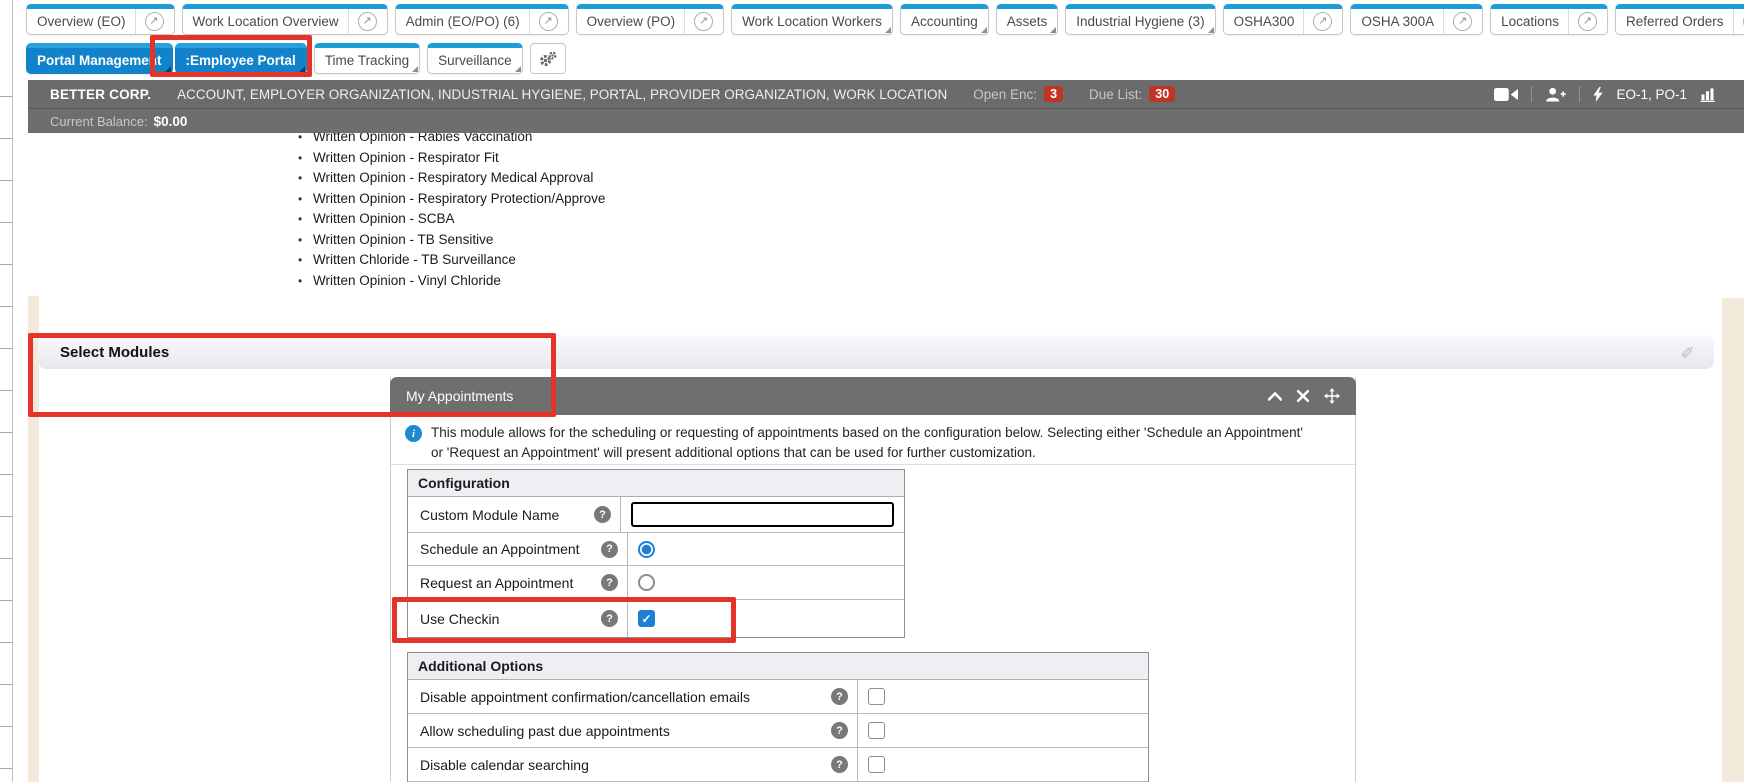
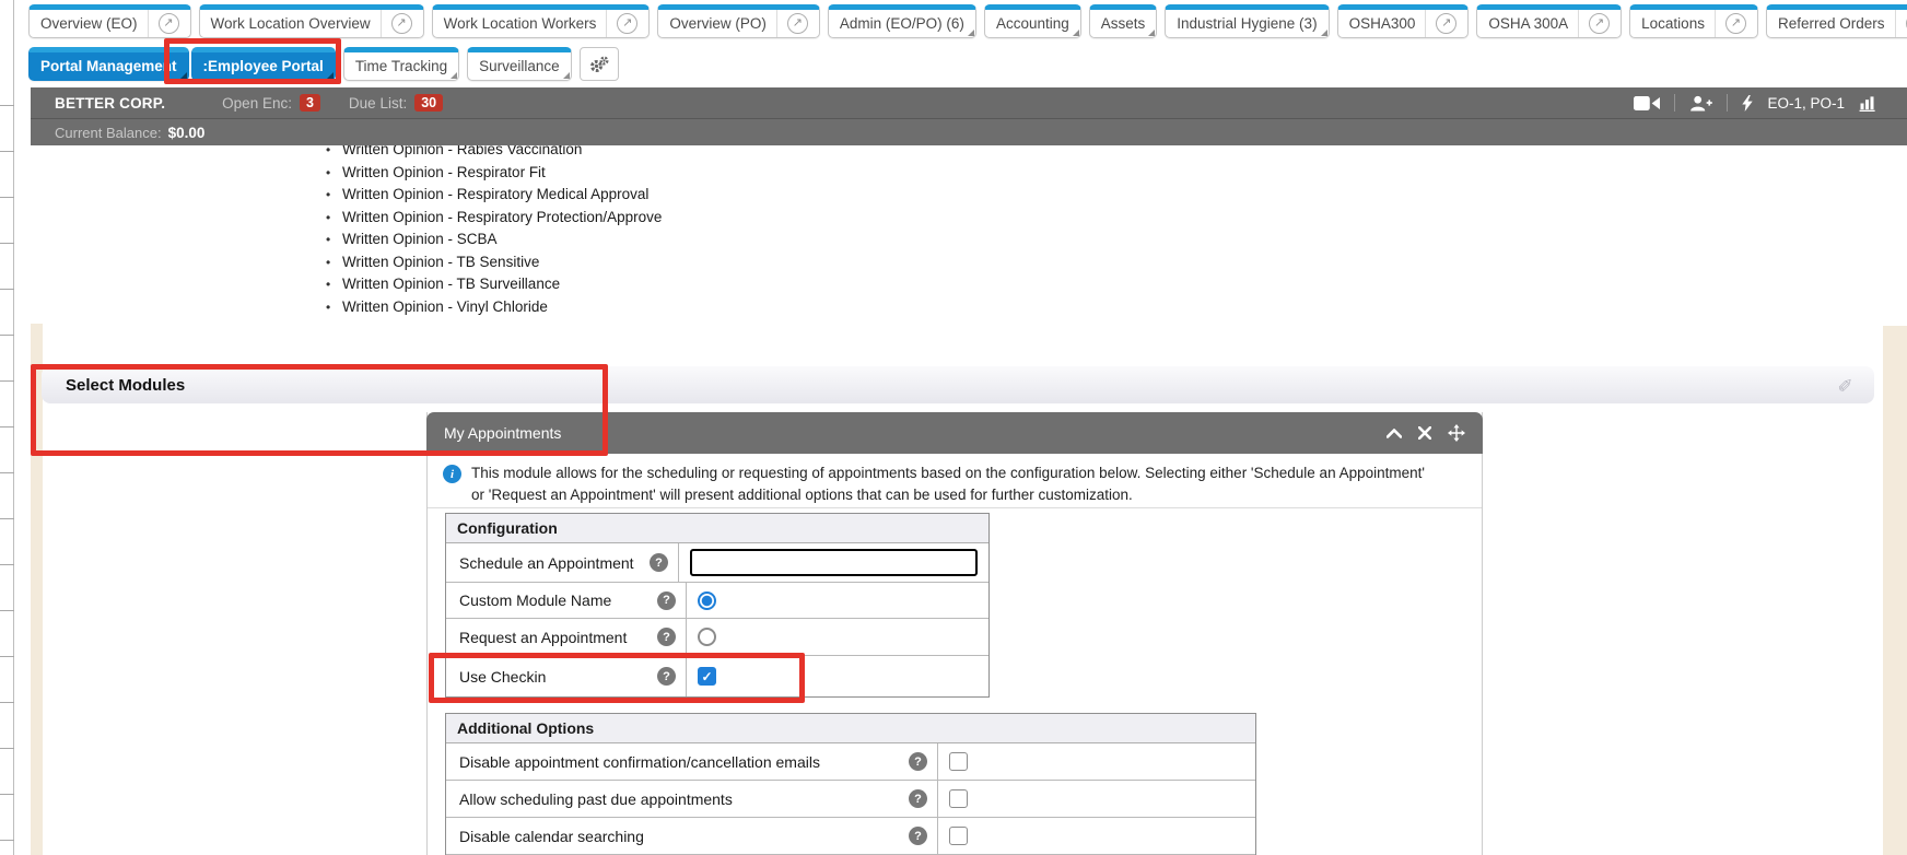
  Overview (EO)
  ↗
  Work Location Overview
  ↗
- Admin (EO/PO) (6)
+ Work Location Workers
  ↗
  Overview (PO)
  ↗
- Work Location Workers
+ Admin (EO/PO) (6)
  Accounting
  Assets
  Industrial Hygiene (3)
  OSHA300
  ↗
  OSHA 300A
  ↗
  Locations
  ↗
  Referred Orders
  Portal Management
  :Employee Portal
  Time Tracking
  Surveillance
  BETTER CORP.
- ACCOUNT, EMPLOYER ORGANIZATION, INDUSTRIAL HYGIENE, PORTAL, PROVIDER ORGANIZATION, WORK LOCATION
  Open Enc:
  3
  Due List:
  30
  EO-1, PO-1
  Current Balance:
  $0.00
  •
  Written Opinion - Rabies Vaccination
  •
  Written Opinion - Respirator Fit
  •
  Written Opinion - Respiratory Medical Approval
  •
  Written Opinion - Respiratory Protection/Approve
  •
  Written Opinion - SCBA
  •
  Written Opinion - TB Sensitive
  •
- Written Chloride - TB Surveillance
+ Written Opinion - TB Surveillance
  •
  Written Opinion - Vinyl Chloride
  Select Modules
  My Appointments
  i
  This module allows for the scheduling or requesting of appointments based on the configuration below. Selecting either 'Schedule an Appointment' or 'Request an Appointment' will present additional options that can be used for further customization.
  Configuration
- Custom Module Name
+ Schedule an Appointment
  ?
- Schedule an Appointment
+ Custom Module Name
  ?
  Request an Appointment
  ?
  Use Checkin
  ?
  ✓
  Additional Options
  Disable appointment confirmation/cancellation emails
  ?
  Allow scheduling past due appointments
  ?
  Disable calendar searching
  ?
